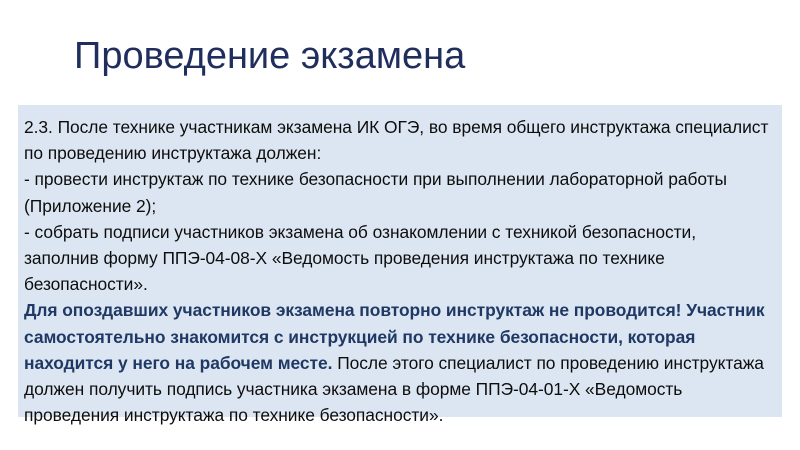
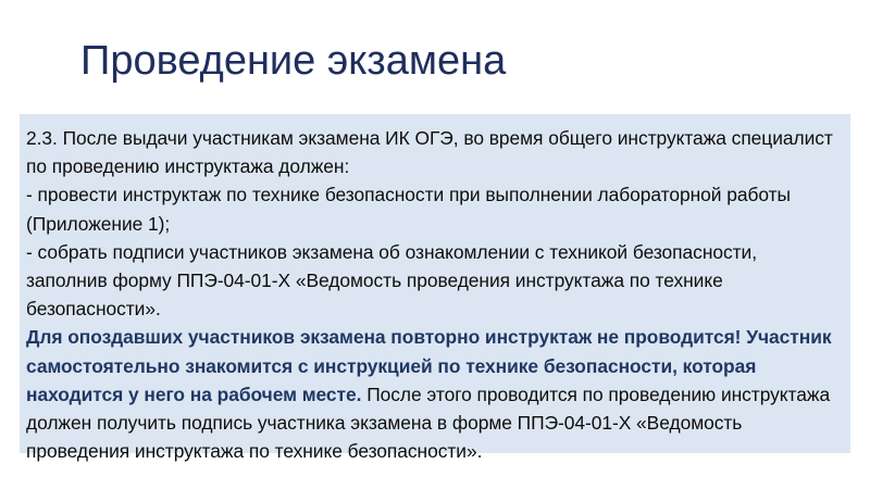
  Проведение экзамена
- 2.3. После технике участникам экзамена ИК ОГЭ, во время общего инструктажа специалист по проведению инструктажа должен:
+ 2.3. После выдачи участникам экзамена ИК ОГЭ, во время общего инструктажа специалист по проведению инструктажа должен:
- - провести инструктаж по технике безопасности при выполнении лабораторной работы (Приложение 2);
+ - провести инструктаж по технике безопасности при выполнении лабораторной работы (Приложение 1);
- - собрать подписи участников экзамена об ознакомлении с техникой безопасности, заполнив форму ППЭ-04-08-Х «Ведомость проведения инструктажа по технике безопасности».
+ - собрать подписи участников экзамена об ознакомлении с техникой безопасности, заполнив форму ППЭ-04-01-Х «Ведомость проведения инструктажа по технике безопасности».
- Для опоздавших участников экзамена повторно инструктаж не проводится! Участник самостоятельно знакомится с инструкцией по технике безопасности, которая находится у него на рабочем месте. После этого специалист по проведению инструктажа должен получить подпись участника экзамена в форме ППЭ-04-01-Х «Ведомость проведения инструктажа по технике безопасности».
+ Для опоздавших участников экзамена повторно инструктаж не проводится! Участник самостоятельно знакомится с инструкцией по технике безопасности, которая находится у него на рабочем месте. После этого проводится по проведению инструктажа должен получить подпись участника экзамена в форме ППЭ-04-01-Х «Ведомость проведения инструктажа по технике безопасности».
